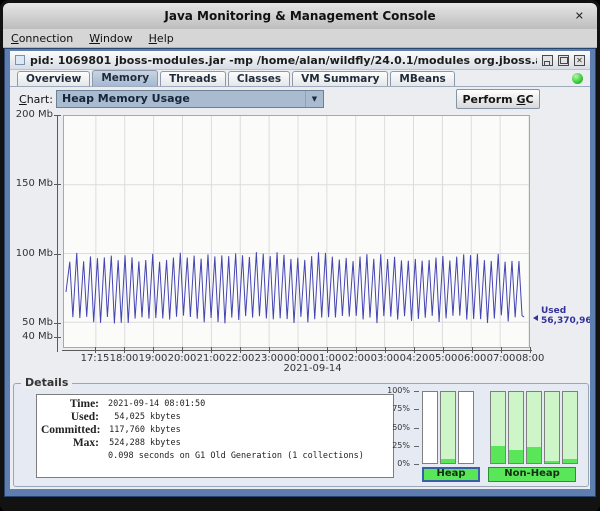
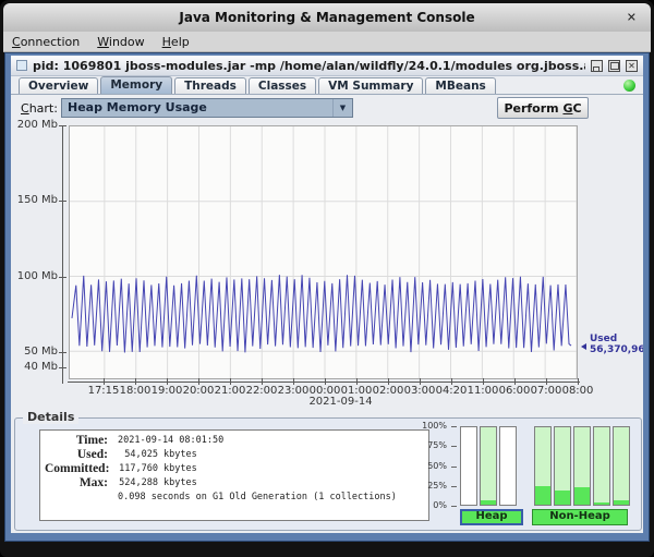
  Java Monitoring & Management Console
  ✕
  Connection
  Window
  Help
  pid: 1069801 jboss-modules.jar -mp /home/alan/wildfly/24.0.1/modules org.jboss.
  ✕
  Overview
  Memory
  Threads
  Classes
  VM Summary
  MBeans
  Chart:
  Heap Memory Usage
  ▼
  Perform GC
  2021-09-14
  Used
  56,370,96
  200 Mb
  150 Mb
  100 Mb
  50 Mb
  40 Mb
  17:15
  18:00
  19:00
  20:00
  21:00
  22:00
  23:00
  00:00
  01:00
  02:00
  03:00
  04:20
- 05:00
+ 11:00
  06:00
  07:00
  08:00
  Time:
  2021-09-14 08:01:50
  Used:
  54,025
  kbytes
  Committed:
  117,760
  kbytes
  Max:
  524,288
  kbytes
  0.098 seconds on G1 Old Generation (1 collections)
  100%
  75%
  50%
  25%
  0%
  Heap
  Non-Heap
  Details
